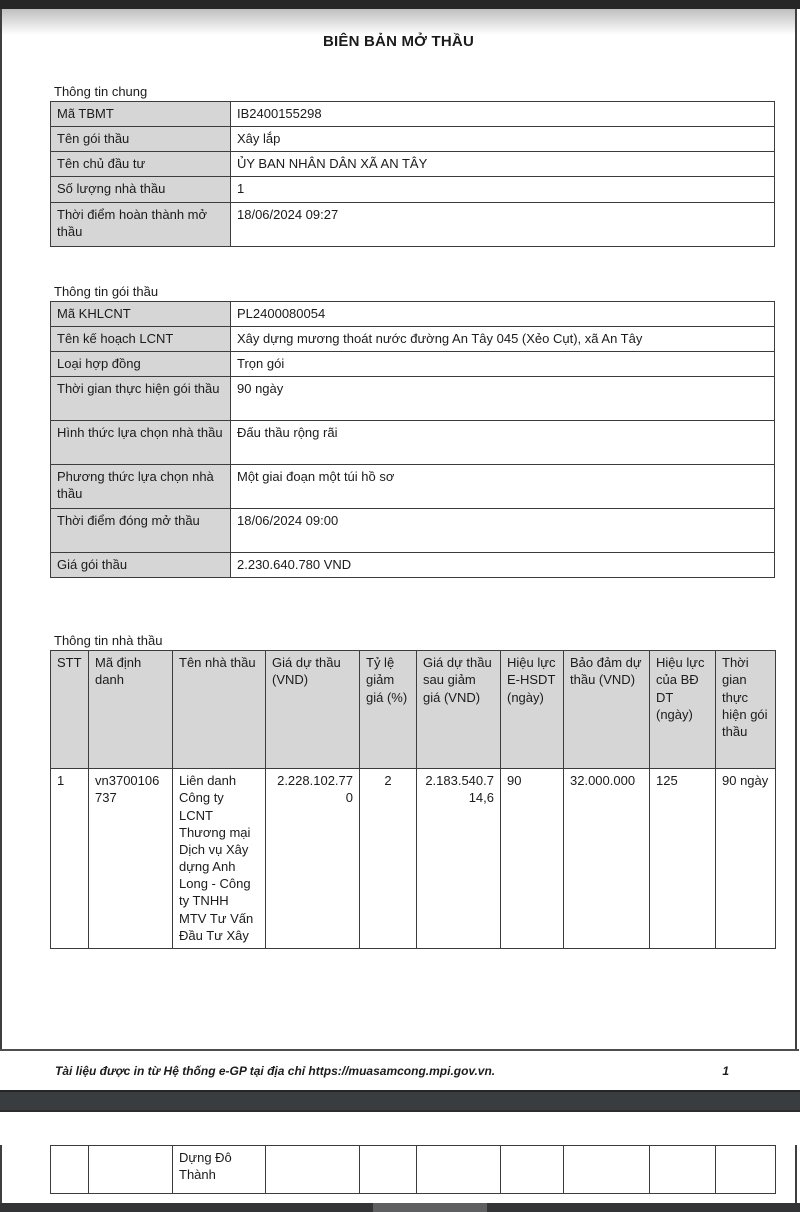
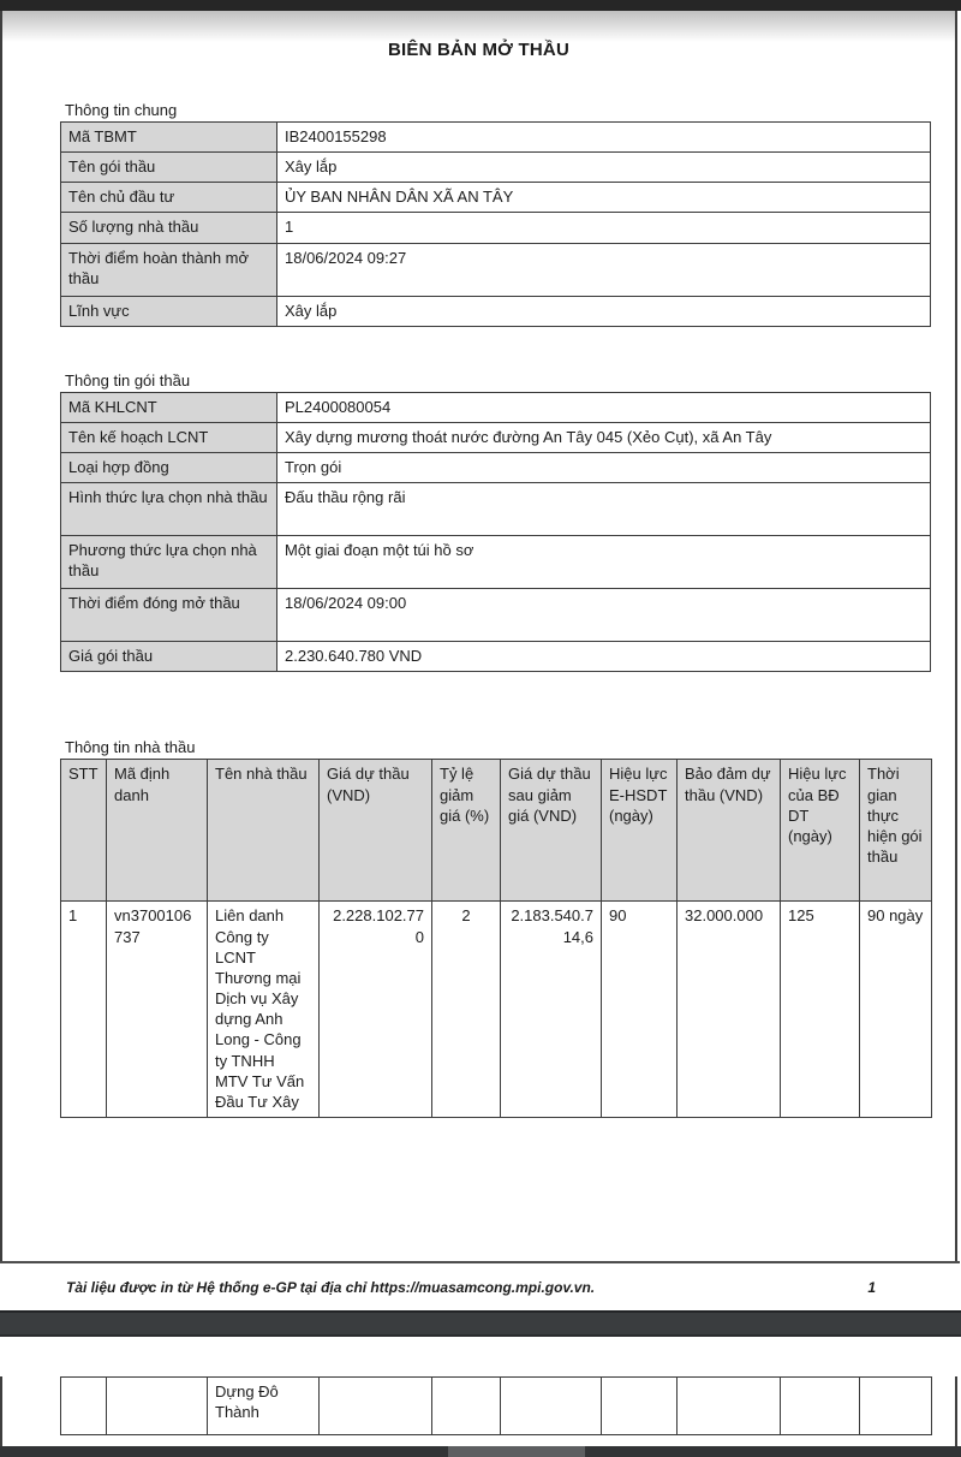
  BIÊN BẢN MỞ THẦU
  Thông tin chung
  Mã TBMT	IB2400155298
  Tên gói thầu	Xây lắp
  Tên chủ đầu tư	ỦY BAN NHÂN DÂN XÃ AN TÂY
  Số lượng nhà thầu	1
  Thời điểm hoàn thành mở thầu	18/06/2024 09:27
+ Lĩnh vực	Xây lắp
  Thông tin gói thầu
  Mã KHLCNT	PL2400080054
  Tên kế hoạch LCNT	Xây dựng mương thoát nước đường An Tây 045 (Xẻo Cụt), xã An Tây
  Loại hợp đồng	Trọn gói
- Thời gian thực hiện gói thầu	90 ngày
  Hình thức lựa chọn nhà thầu	Đấu thầu rộng rãi
  Phương thức lựa chọn nhà thầu	Một giai đoạn một túi hồ sơ
  Thời điểm đóng mở thầu	18/06/2024 09:00
  Giá gói thầu	2.230.640.780 VND
  Thông tin nhà thầu
  STT	Mã định danh	Tên nhà thầu	Giá dự thầu (VND)	Tỷ lệ giảm giá (%)	Giá dự thầu sau giảm giá (VND)	Hiệu lực E-HSDT (ngày)	Bảo đảm dự thầu (VND)	Hiệu lực của BĐ DT (ngày)	Thời gian thực hiện gói thầu
  1	vn3700106737	Liên danh Công ty LCNT Thương mại Dịch vụ Xây dựng Anh Long - Công ty TNHH MTV Tư Vấn Đầu Tư Xây	2.228.102.770	2	2.183.540.714,6	90	32.000.000	125	90 ngày
  Tài liệu được in từ Hệ thống e-GP tại địa chỉ https://muasamcong.mpi.gov.vn.
  1
  		Dựng Đô Thành
